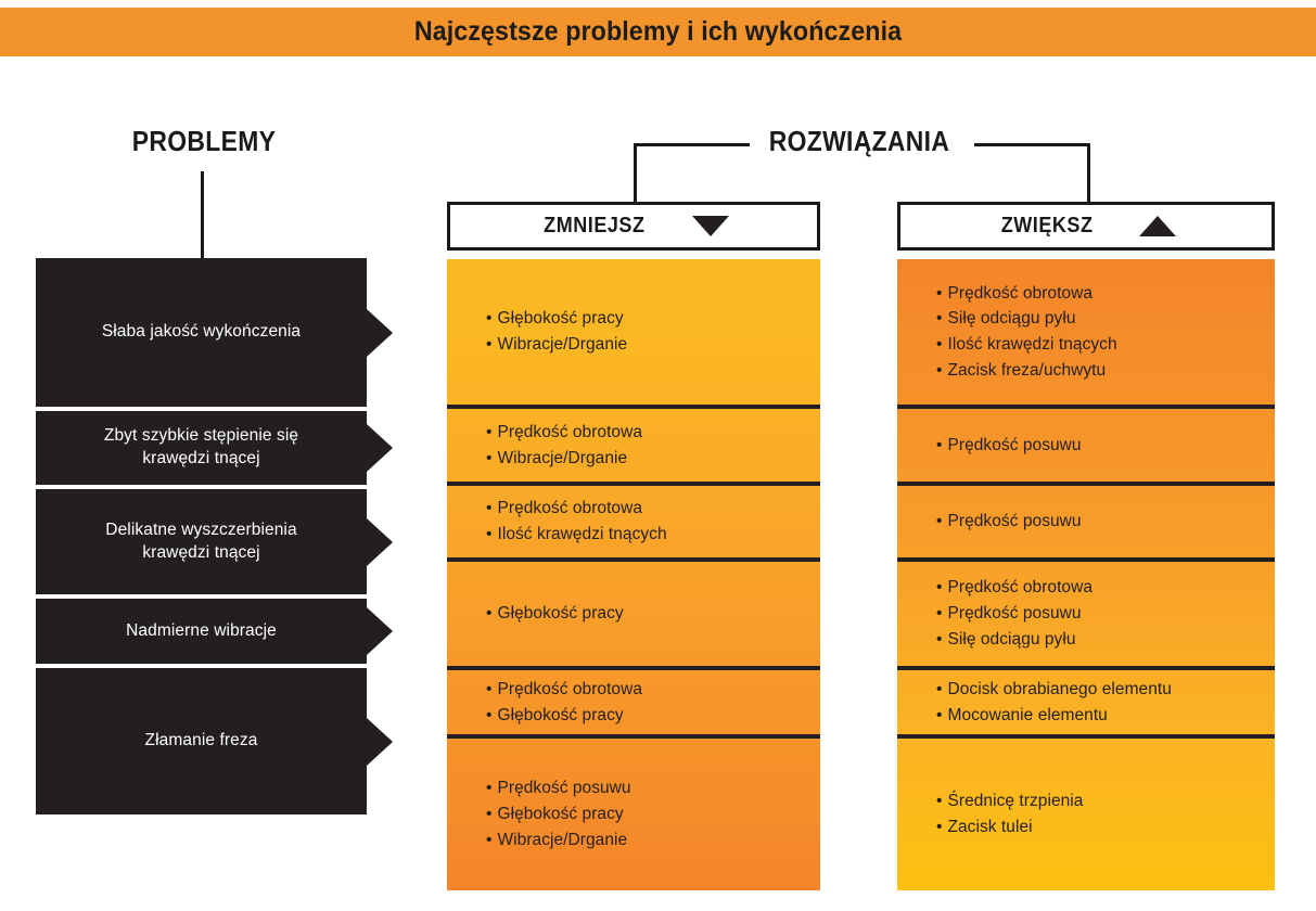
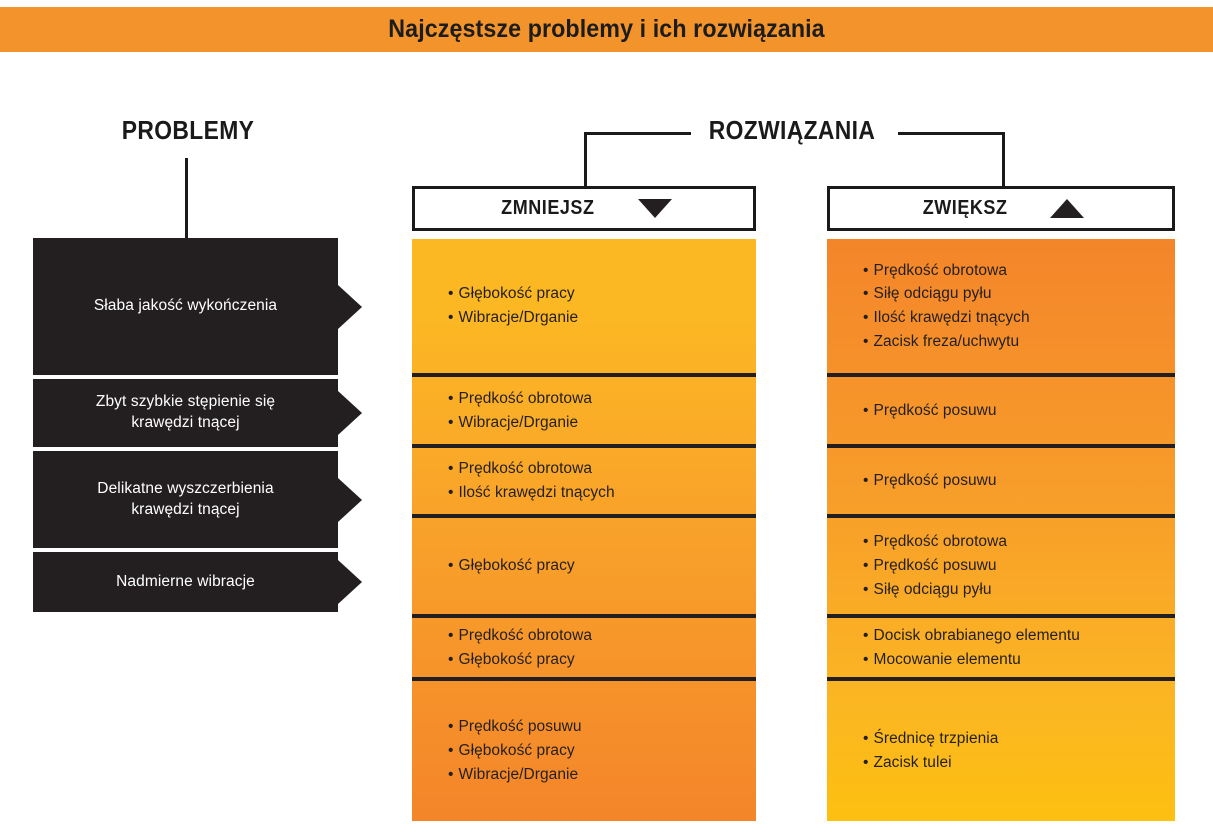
- Najczęstsze problemy i ich wykończenia
+ Najczęstsze problemy i ich rozwiązania
  PROBLEMY
  ROZWIĄZANIA
  Słaba jakość wykończenia
  Zbyt szybkie stępienie się
  krawędzi tnącej
  Delikatne wyszczerbienia
  krawędzi tnącej
  Nadmierne wibracje
- Złamanie freza
  ZMNIEJSZ
  • Głębokość pracy
  • Wibracje/Drganie
  • Prędkość obrotowa
  • Wibracje/Drganie
  • Prędkość obrotowa
  • Ilość krawędzi tnących
  • Głębokość pracy
  • Prędkość obrotowa
  • Głębokość pracy
  • Prędkość posuwu
  • Głębokość pracy
  • Wibracje/Drganie
  ZWIĘKSZ
  • Prędkość obrotowa
  • Siłę odciągu pyłu
  • Ilość krawędzi tnących
  • Zacisk freza/uchwytu
  • Prędkość posuwu
  • Prędkość posuwu
  • Prędkość obrotowa
  • Prędkość posuwu
  • Siłę odciągu pyłu
  • Docisk obrabianego elementu
  • Mocowanie elementu
  • Średnicę trzpienia
  • Zacisk tulei
